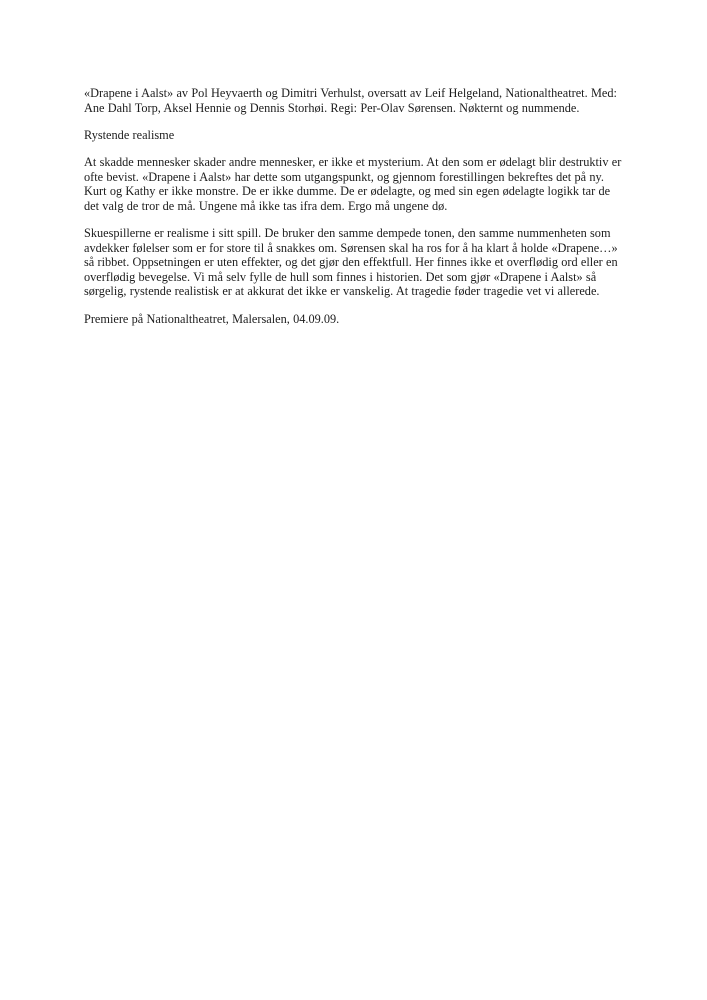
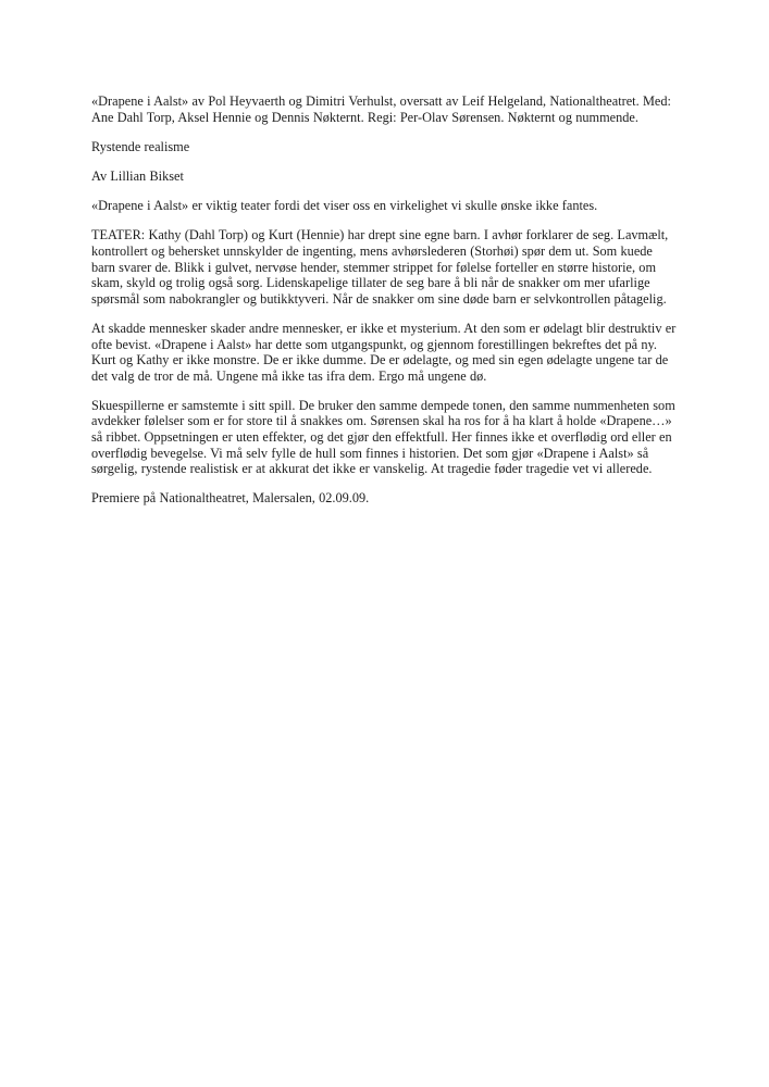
- «Drapene i Aalst» av Pol Heyvaerth og Dimitri Verhulst, oversatt av Leif Helgeland, Nationaltheatret. Med: Ane Dahl Torp, Aksel Hennie og Dennis Storhøi. Regi: Per-Olav Sørensen. Nøkternt og nummende.
+ «Drapene i Aalst» av Pol Heyvaerth og Dimitri Verhulst, oversatt av Leif Helgeland, Nationaltheatret. Med: Ane Dahl Torp, Aksel Hennie og Dennis Nøkternt. Regi: Per-Olav Sørensen. Nøkternt og nummende.
  Rystende realisme
+ Av Lillian Bikset
+ «Drapene i Aalst» er viktig teater fordi det viser oss en virkelighet vi skulle ønske ikke fantes.
+ TEATER: Kathy (Dahl Torp) og Kurt (Hennie) har drept sine egne barn. I avhør forklarer de seg. Lavmælt, kontrollert og behersket unnskylder de ingenting, mens avhørslederen (Storhøi) spør dem ut. Som kuede barn svarer de. Blikk i gulvet, nervøse hender, stemmer strippet for følelse forteller en større historie, om skam, skyld og trolig også sorg. Lidenskapelige tillater de seg bare å bli når de snakker om mer ufarlige spørsmål som nabokrangler og butikktyveri. Når de snakker om sine døde barn er selvkontrollen påtagelig.
- At skadde mennesker skader andre mennesker, er ikke et mysterium. At den som er ødelagt blir destruktiv er ofte bevist. «Drapene i Aalst» har dette som utgangspunkt, og gjennom forestillingen bekreftes det på ny. Kurt og Kathy er ikke monstre. De er ikke dumme. De er ødelagte, og med sin egen ødelagte logikk tar de det valg de tror de må. Ungene må ikke tas ifra dem. Ergo må ungene dø.
+ At skadde mennesker skader andre mennesker, er ikke et mysterium. At den som er ødelagt blir destruktiv er ofte bevist. «Drapene i Aalst» har dette som utgangspunkt, og gjennom forestillingen bekreftes det på ny. Kurt og Kathy er ikke monstre. De er ikke dumme. De er ødelagte, og med sin egen ødelagte ungene tar de det valg de tror de må. Ungene må ikke tas ifra dem. Ergo må ungene dø.
- Skuespillerne er realisme i sitt spill. De bruker den samme dempede tonen, den samme nummenheten som avdekker følelser som er for store til å snakkes om. Sørensen skal ha ros for å ha klart å holde «Drapene…» så ribbet. Oppsetningen er uten effekter, og det gjør den effektfull. Her finnes ikke et overflødig ord eller en overflødig bevegelse. Vi må selv fylle de hull som finnes i historien. Det som gjør «Drapene i Aalst» så sørgelig, rystende realistisk er at akkurat det ikke er vanskelig. At tragedie føder tragedie vet vi allerede.
+ Skuespillerne er samstemte i sitt spill. De bruker den samme dempede tonen, den samme nummenheten som avdekker følelser som er for store til å snakkes om. Sørensen skal ha ros for å ha klart å holde «Drapene…» så ribbet. Oppsetningen er uten effekter, og det gjør den effektfull. Her finnes ikke et overflødig ord eller en overflødig bevegelse. Vi må selv fylle de hull som finnes i historien. Det som gjør «Drapene i Aalst» så sørgelig, rystende realistisk er at akkurat det ikke er vanskelig. At tragedie føder tragedie vet vi allerede.
- Premiere på Nationaltheatret, Malersalen, 04.09.09.
+ Premiere på Nationaltheatret, Malersalen, 02.09.09.
